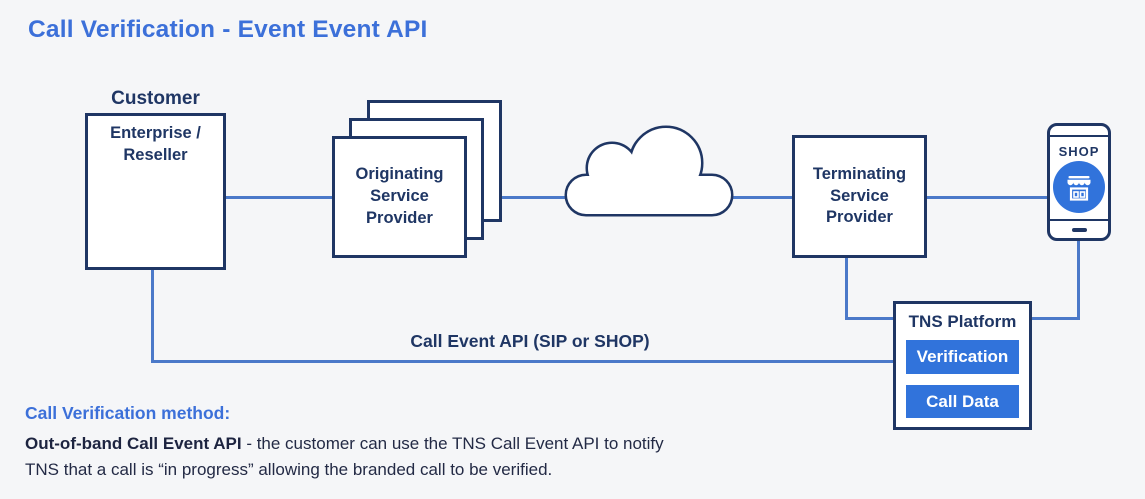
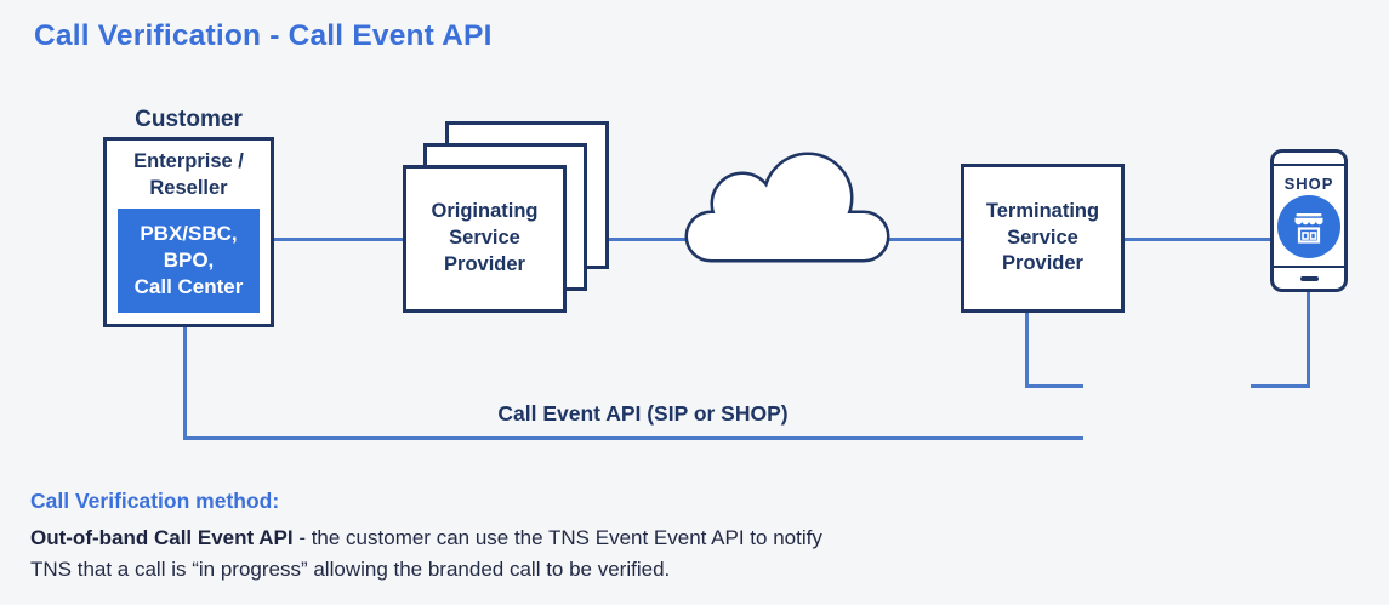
- Call Verification - Event Event API
+ Call Verification - Call Event API
  Customer
  Enterprise /
  Reseller
+ PBX/SBC,
+ BPO,
+ Call Center
  Originating
  Service
  Provider
  Terminating
  Service
  Provider
  SHOP
- TNS Platform
- Verification
- Call Data
  Call Event API (SIP or SHOP)
  Call Verification method:
- Out-of-band Call Event API - the customer can use the TNS Call Event API to notify TNS that a call is “in progress” allowing the branded call to be verified.
+ Out-of-band Call Event API - the customer can use the TNS Event Event API to notify TNS that a call is “in progress” allowing the branded call to be verified.
